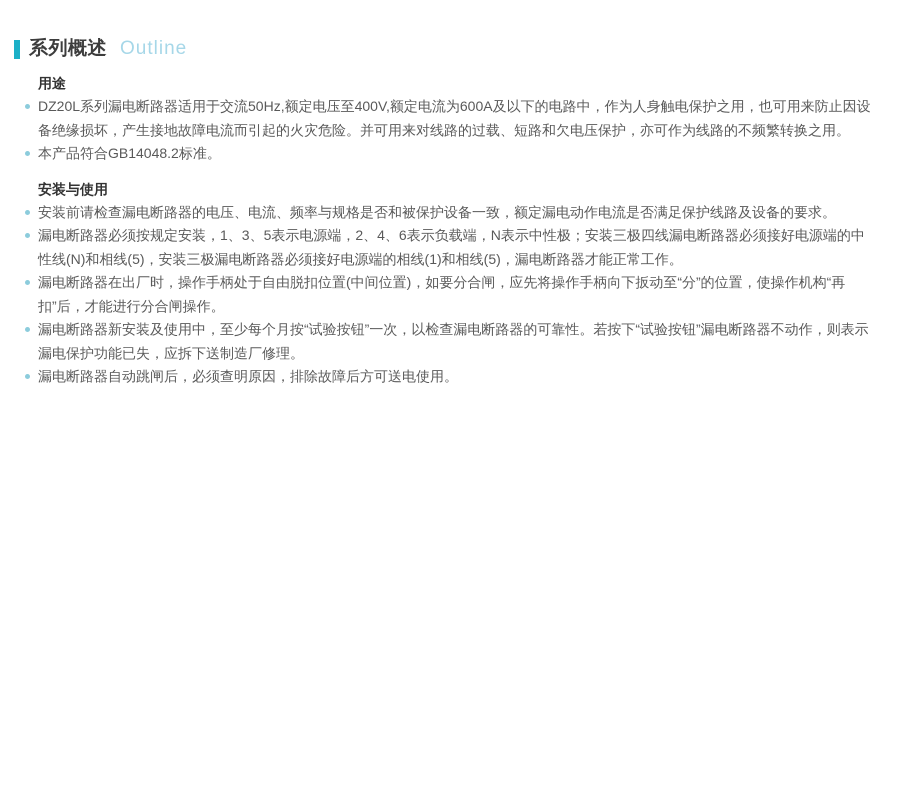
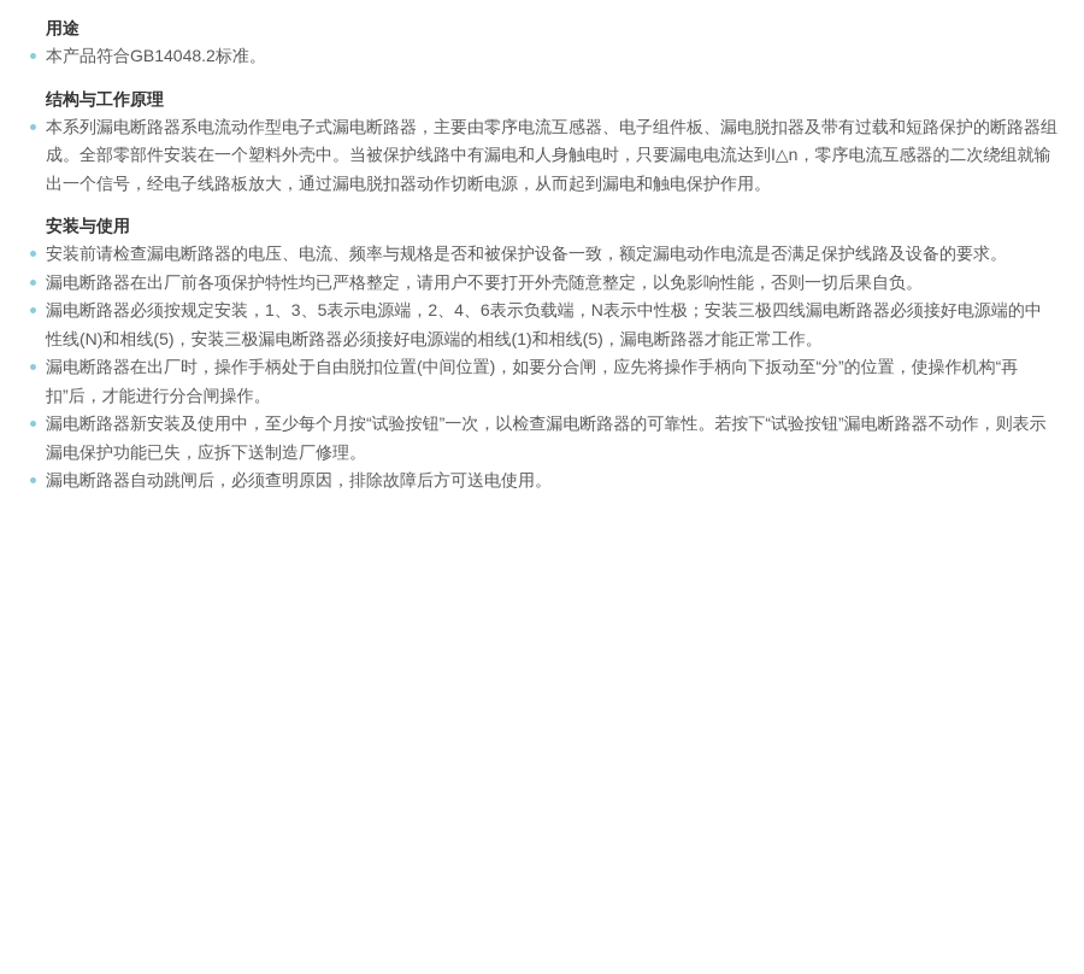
- 系列概述
- Outline
  用途
- DZ20L系列漏电断路器适用于交流50Hz,额定电压至400V,额定电流为600A及以下的电路中，作为人身触电保护之用，也可用来防止因设备绝缘损坏，产生接地故障电流而引起的火灾危险。并可用来对线路的过载、短路和欠电压保护，亦可作为线路的不频繁转换之用。
  本产品符合GB14048.2标准。
+ 结构与工作原理
+ 本系列漏电断路器系电流动作型电子式漏电断路器，主要由零序电流互感器、电子组件板、漏电脱扣器及带有过载和短路保护的断路器组成。全部零部件安装在一个塑料外壳中。当被保护线路中有漏电和人身触电时，只要漏电电流达到I△n，零序电流互感器的二次绕组就输出一个信号，经电子线路板放大，通过漏电脱扣器动作切断电源，从而起到漏电和触电保护作用。
  安装与使用
  安装前请检查漏电断路器的电压、电流、频率与规格是否和被保护设备一致，额定漏电动作电流是否满足保护线路及设备的要求。
+ 漏电断路器在出厂前各项保护特性均已严格整定，请用户不要打开外壳随意整定，以免影响性能，否则一切后果自负。
  漏电断路器必须按规定安装，1、3、5表示电源端，2、4、6表示负载端，N表示中性极；安装三极四线漏电断路器必须接好电源端的中性线(N)和相线(5)，安装三极漏电断路器必须接好电源端的相线(1)和相线(5)，漏电断路器才能正常工作。
  漏电断路器在出厂时，操作手柄处于自由脱扣位置(中间位置)，如要分合闸，应先将操作手柄向下扳动至“分”的位置，使操作机构“再扣”后，才能进行分合闸操作。
  漏电断路器新安装及使用中，至少每个月按“试验按钮”一次，以检查漏电断路器的可靠性。若按下“试验按钮”漏电断路器不动作，则表示漏电保护功能已失，应拆下送制造厂修理。
  漏电断路器自动跳闸后，必须查明原因，排除故障后方可送电使用。
